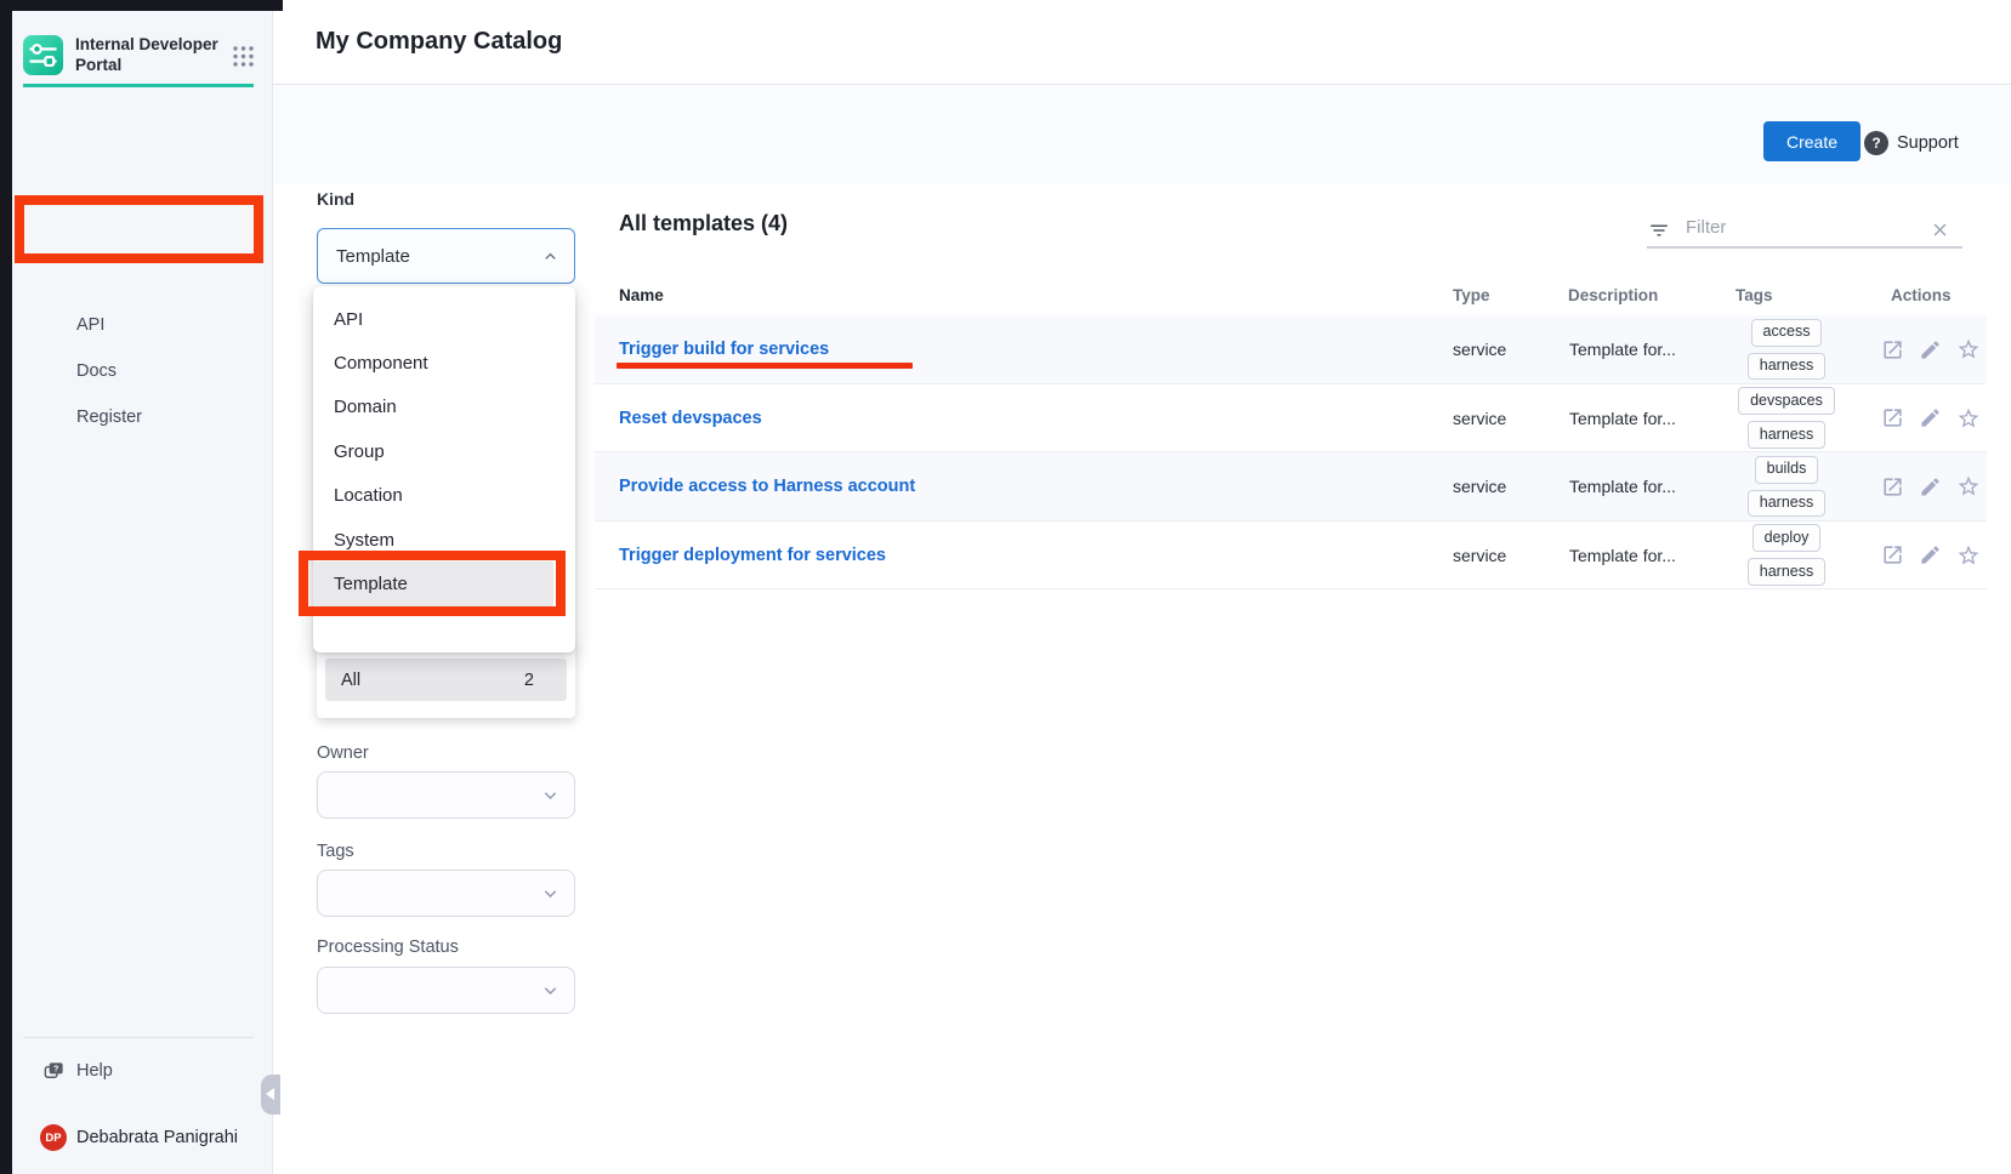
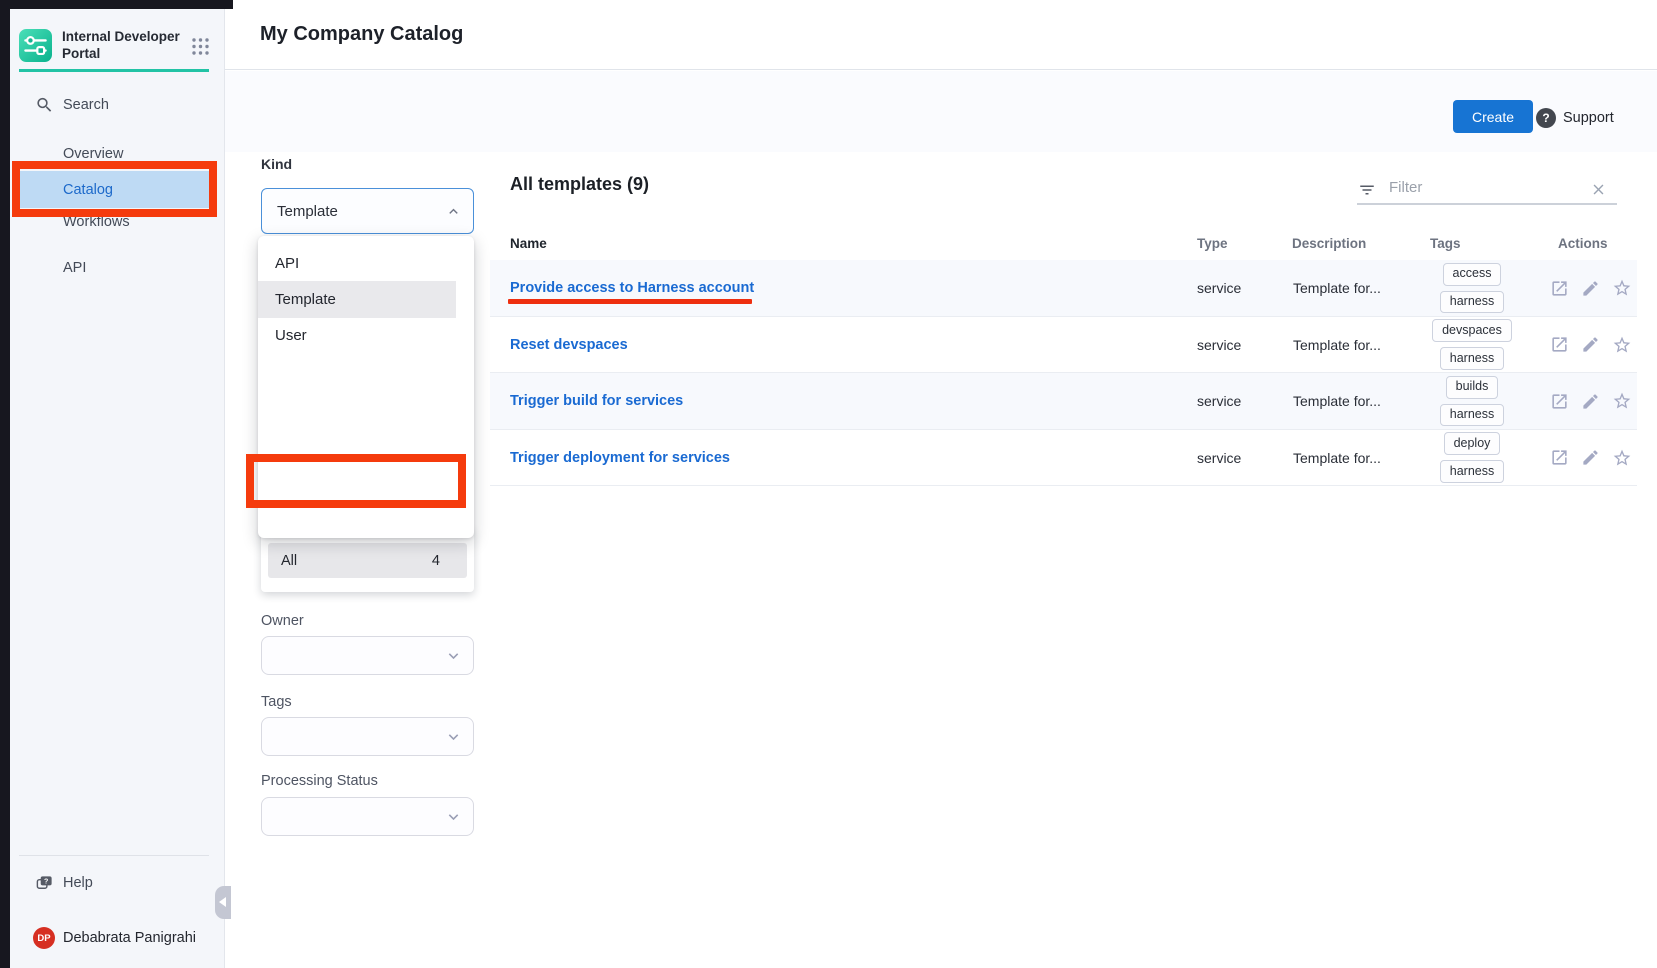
  Internal Developer Portal
+ Search
+ Overview
+ Catalog
+ Workflows
  API
- Docs
- Register
  ?
  Help
  DP
  Debabrata Panigrahi
  My Company Catalog
  Create
  ?
  Support
  Kind
  Template
  API
- Component
- Domain
- Group
- Location
- System
  Template
+ User
  All
- 2
+ 4
  Owner
  Tags
  Processing Status
- All templates (4)
+ All templates (9)
  Filter
  Name
  Type
  Description
  Tags
  Actions
- Trigger build for services
+ Provide access to Harness account
  service
  Template for...
  access
  harness
  Reset devspaces
  service
  Template for...
  devspaces
  harness
- Provide access to Harness account
+ Trigger build for services
  service
  Template for...
  builds
  harness
  Trigger deployment for services
  service
  Template for...
  deploy
  harness
